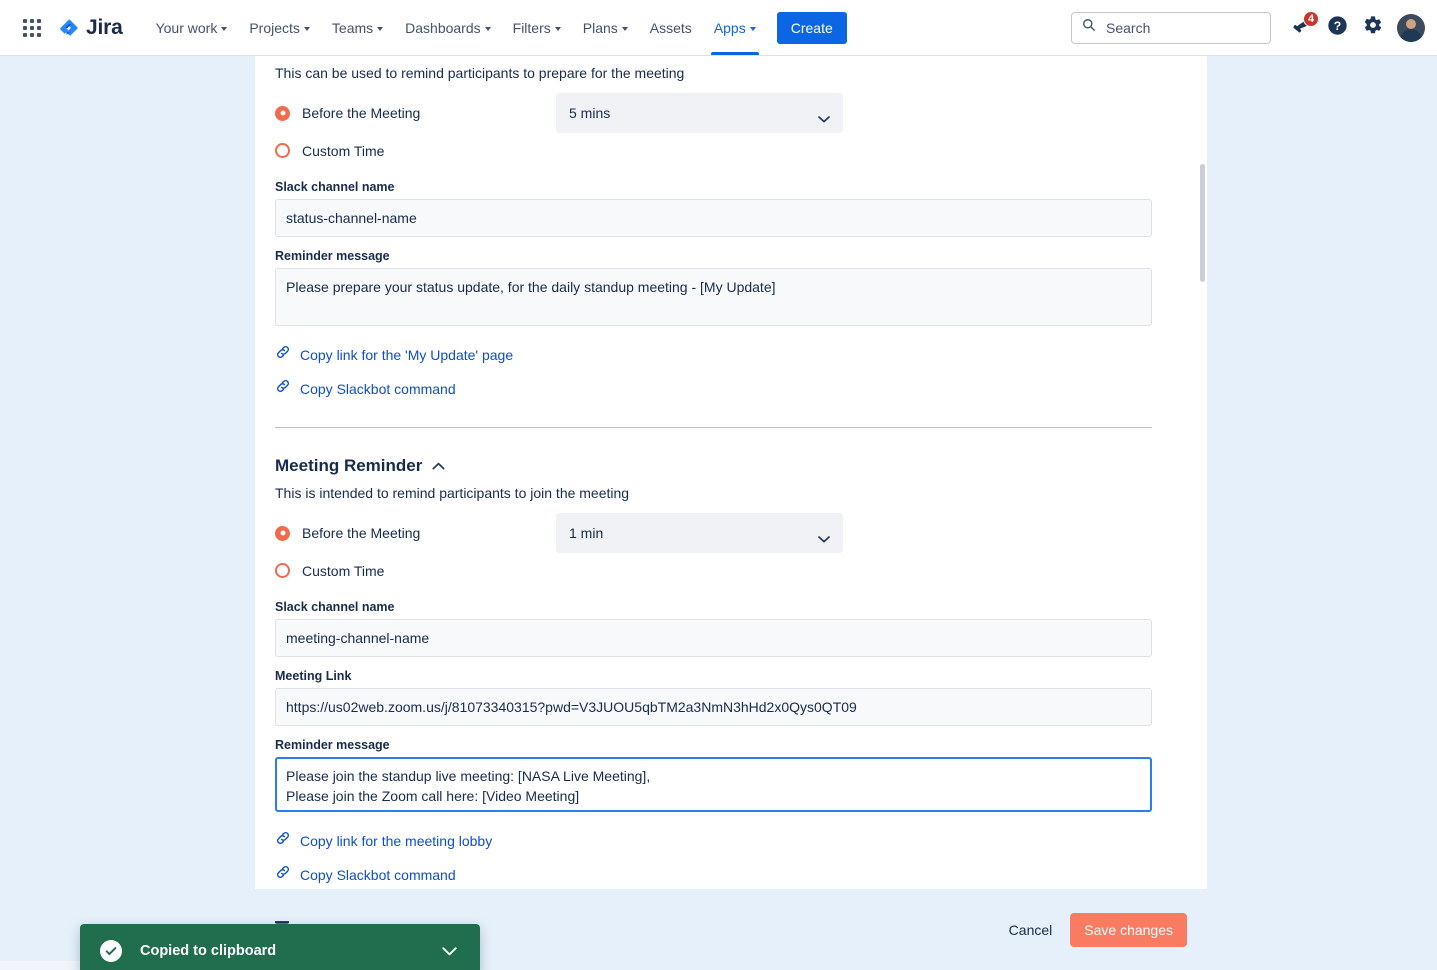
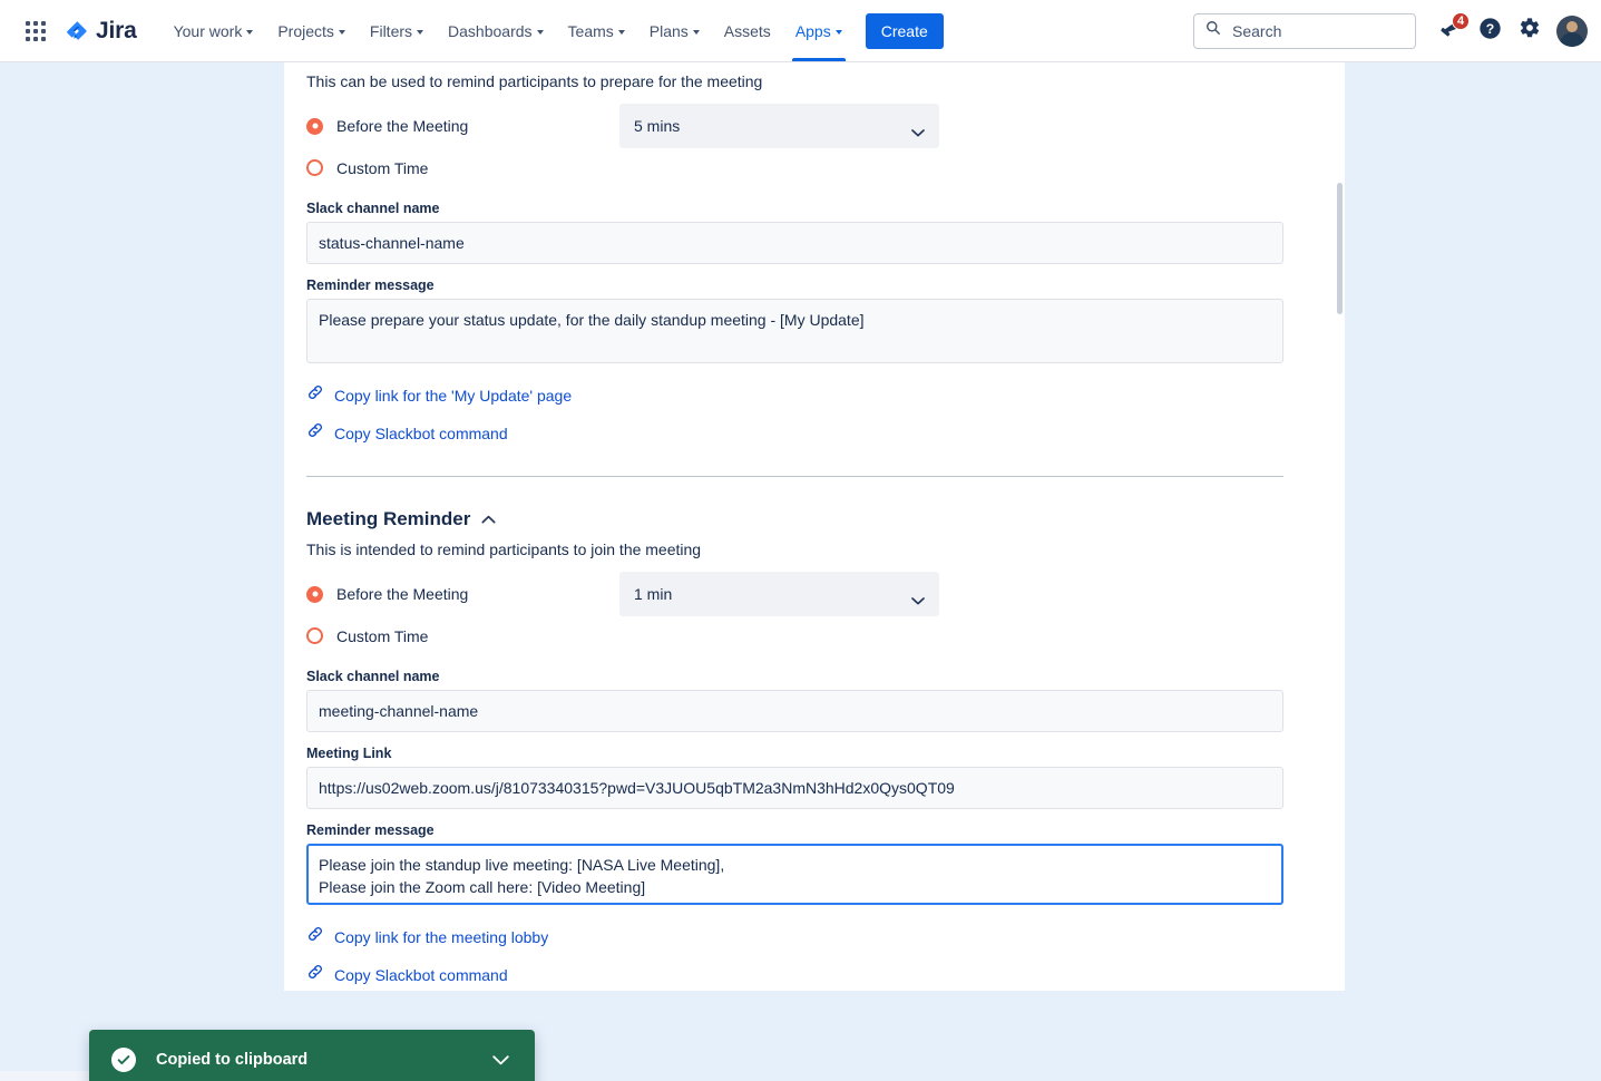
  Jira
  Your work
  Projects
- Teams
+ Filters
  Dashboards
- Filters
+ Teams
  Plans
  Assets
  Apps
  Create
  Search
  4
  ?
  This can be used to remind participants to prepare for the meeting
  Before the Meeting
  5 mins
  Custom Time
  Slack channel name
  status-channel-name
  Reminder message
  Please prepare your status update, for the daily standup meeting - [My Update]
  Copy link for the 'My Update' page
  Copy Slackbot command
  Meeting Reminder
  This is intended to remind participants to join the meeting
  Before the Meeting
  1 min
  Custom Time
  Slack channel name
  meeting-channel-name
  Meeting Link
  https://us02web.zoom.us/j/81073340315?pwd=V3JUOU5qbTM2a3NmN3hHd2x0Qys0QT09
  Reminder message
  Please join the standup live meeting: [NASA Live Meeting],
  Please join the Zoom call here: [Video Meeting]
  Copy link for the meeting lobby
  Copy Slackbot command
- Cancel
- Save changes
  Copied to clipboard
